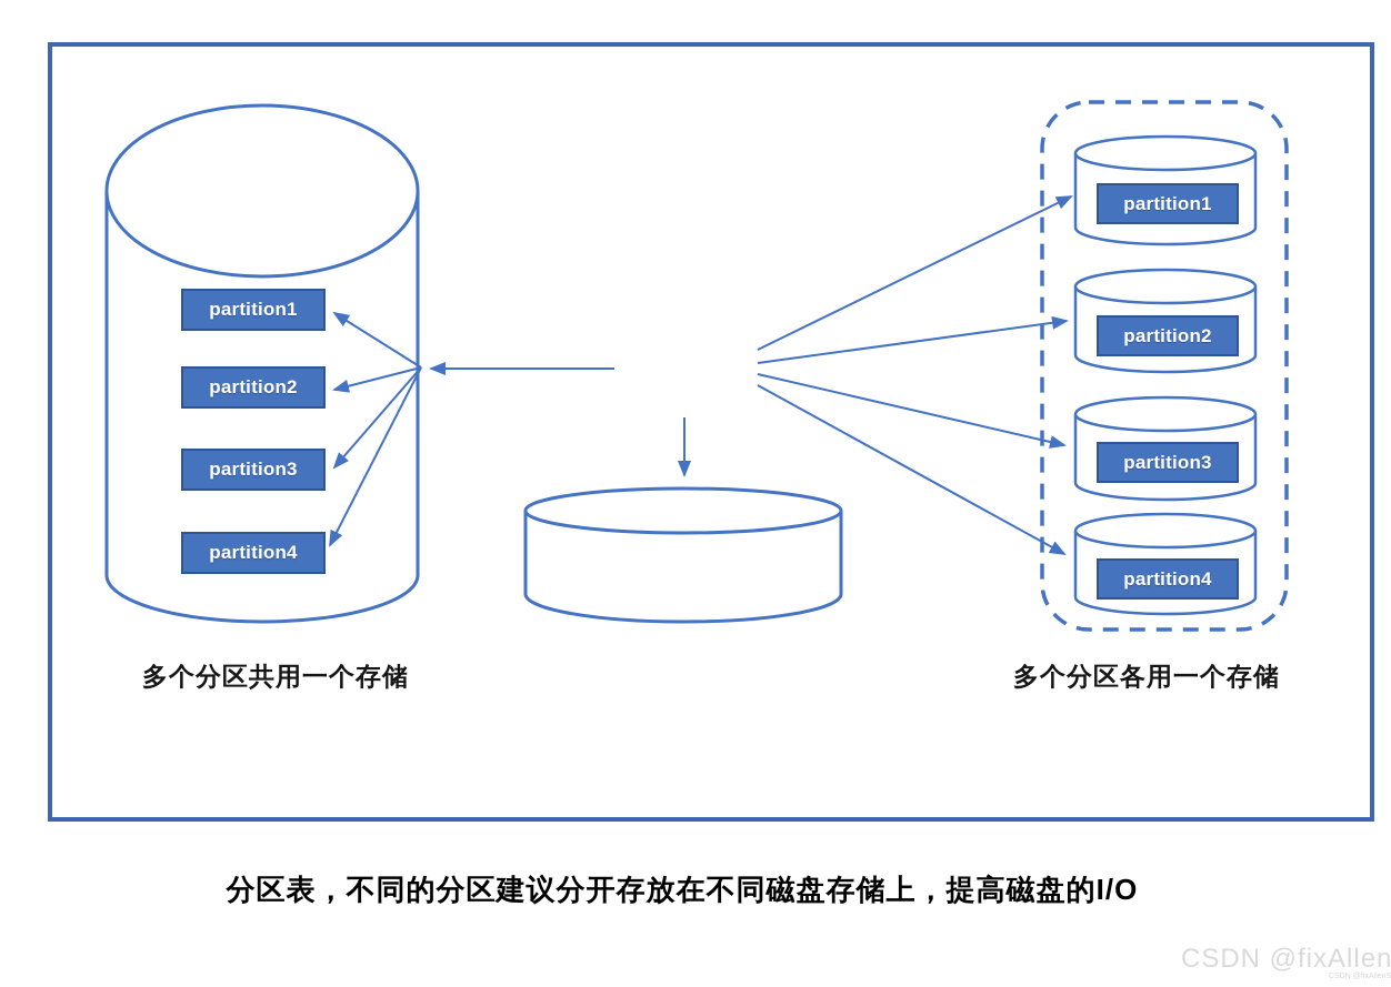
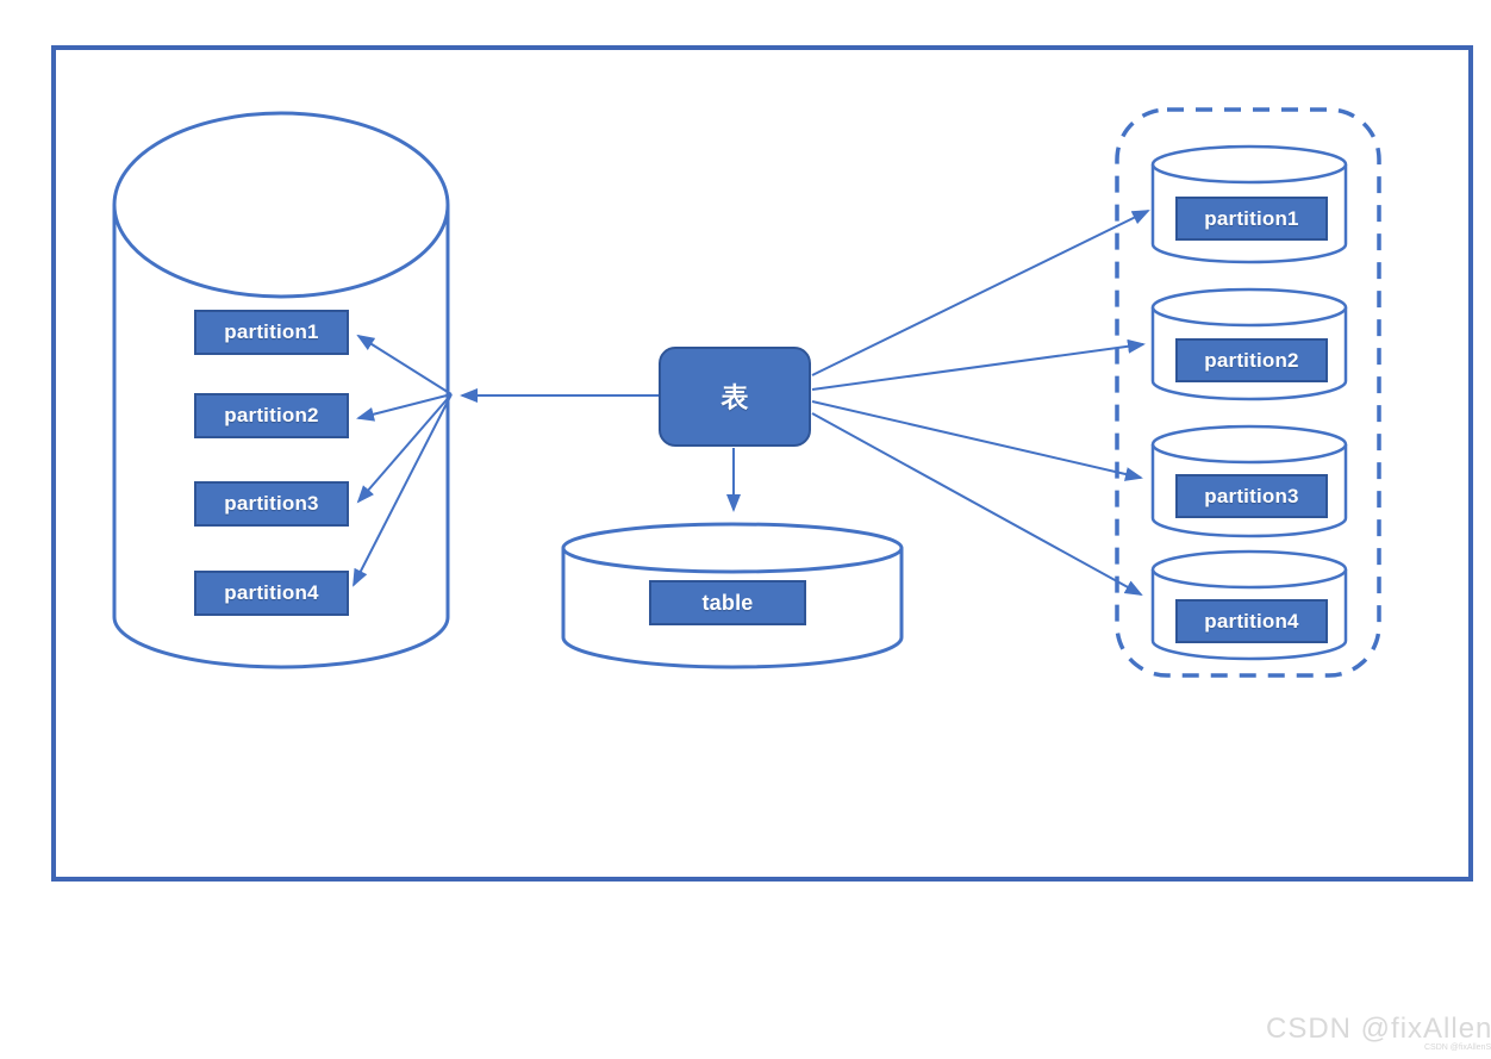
  partition1
  partition2
  partition3
  partition4
+ 表
+ table
  partition1
  partition2
  partition3
  partition4
- 多个分区共用一个存储
- 多个分区各用一个存储
- 分区表，不同的分区建议分开存放在不同磁盘存储上，提高磁盘的I/O
  CSDN @fixAllen
